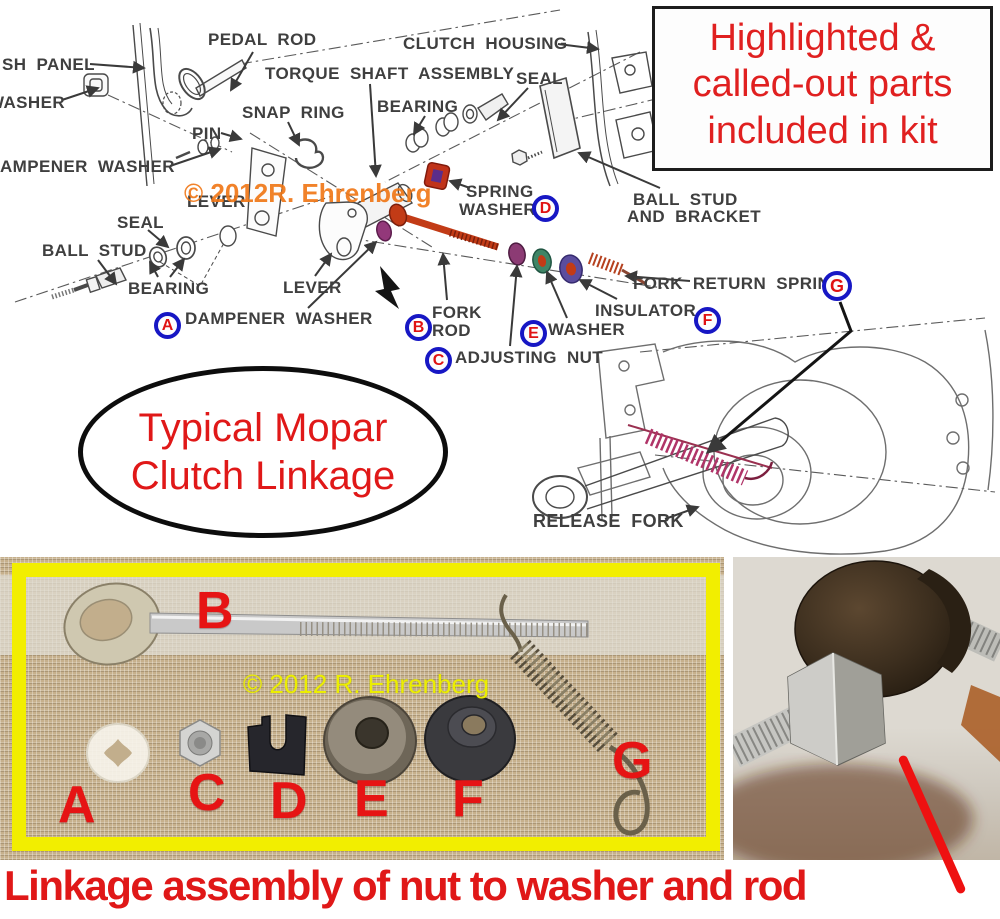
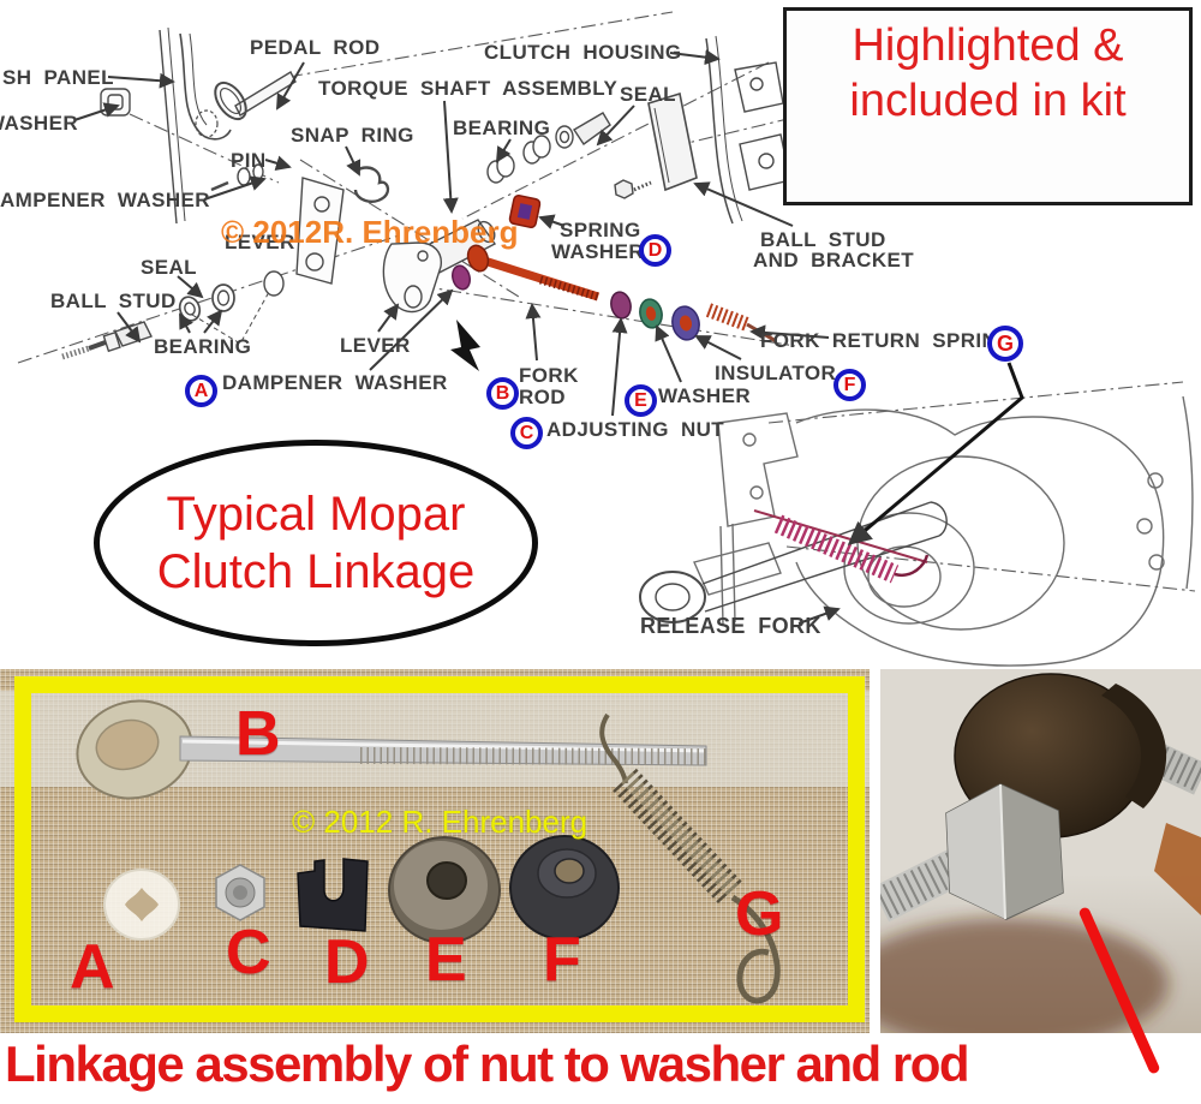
  SH PANEL
  ASHER
  PEDAL ROD
  TORQUE SHAFT ASSEMBLY
  SNAP RING
  PIN
  AMPENER WASHER
  CLUTCH HOUSING
  SEAL
  BEARING
  SPRING
  WASHER
  BALL STUD
  AND BRACKET
  LEVER
  SEAL
  BALL STUD
  BEARING
  LEVER
  DAMPENER WASHER
  FORK
  ROD
  ADJUSTING NUT
  WASHER
  INSULATOR
  FORK RETURN SPRI
  RELEASE FORK
  A
  B
  C
  D
  E
  F
  G
  © 2012R. Ehrenberg
  Highlighted &
- called-out parts
  included in kit
  Typical Mopar
  Clutch Linkage
  © 2012 R. Ehrenberg
  A
  B
  C
  D
  E
  F
  G
  Linkage assembly of nut to washer and rod
